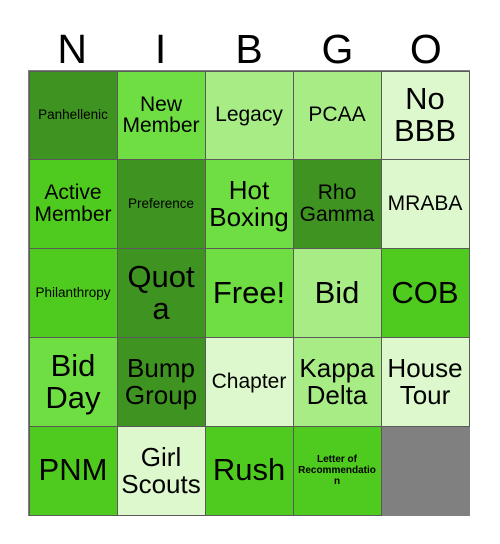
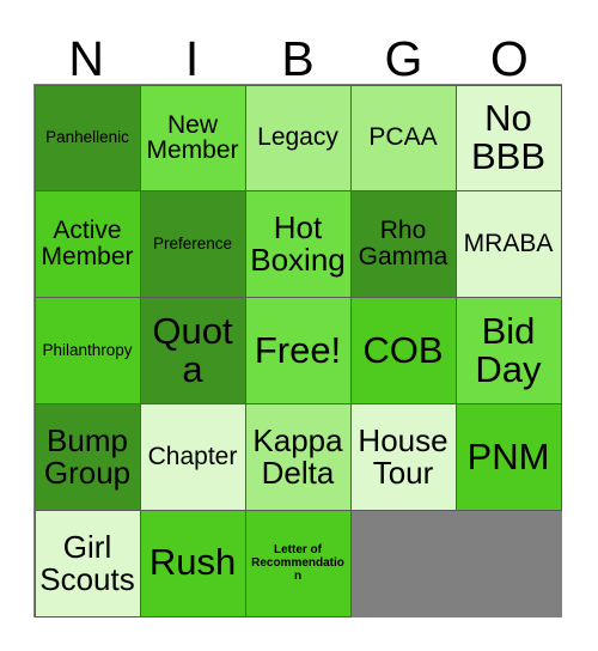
  N
  I
  B
  G
  O
  Panhellenic
  New Member
  Legacy
  PCAA
  No BBB
  Active Member
  Preference
  Hot Boxing
  Rho Gamma
  MRABA
  Philanthropy
  Quota
  Free!
- Bid
  COB
  Bid Day
  Bump Group
  Chapter
  Kappa Delta
  House Tour
  PNM
  Girl Scouts
  Rush
  Letter of Recommendation
